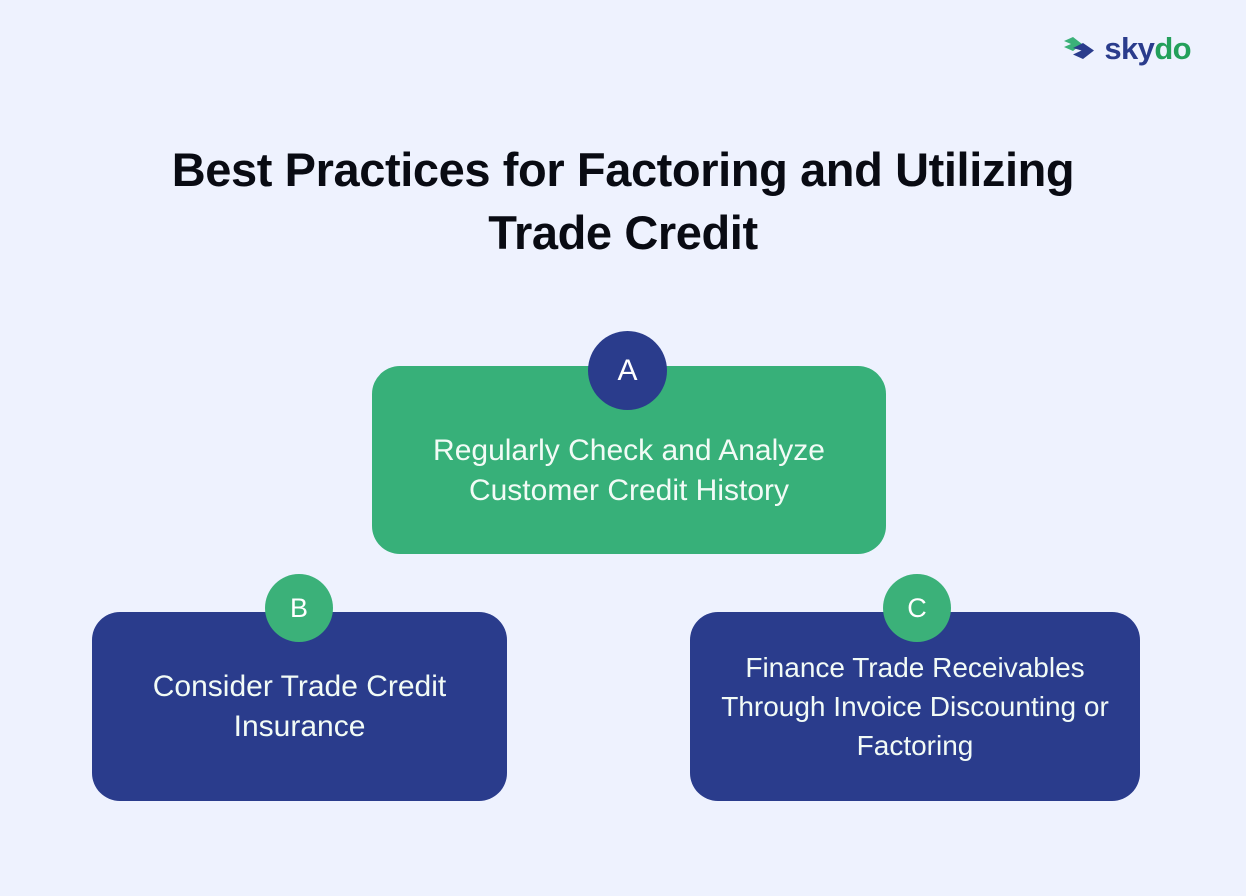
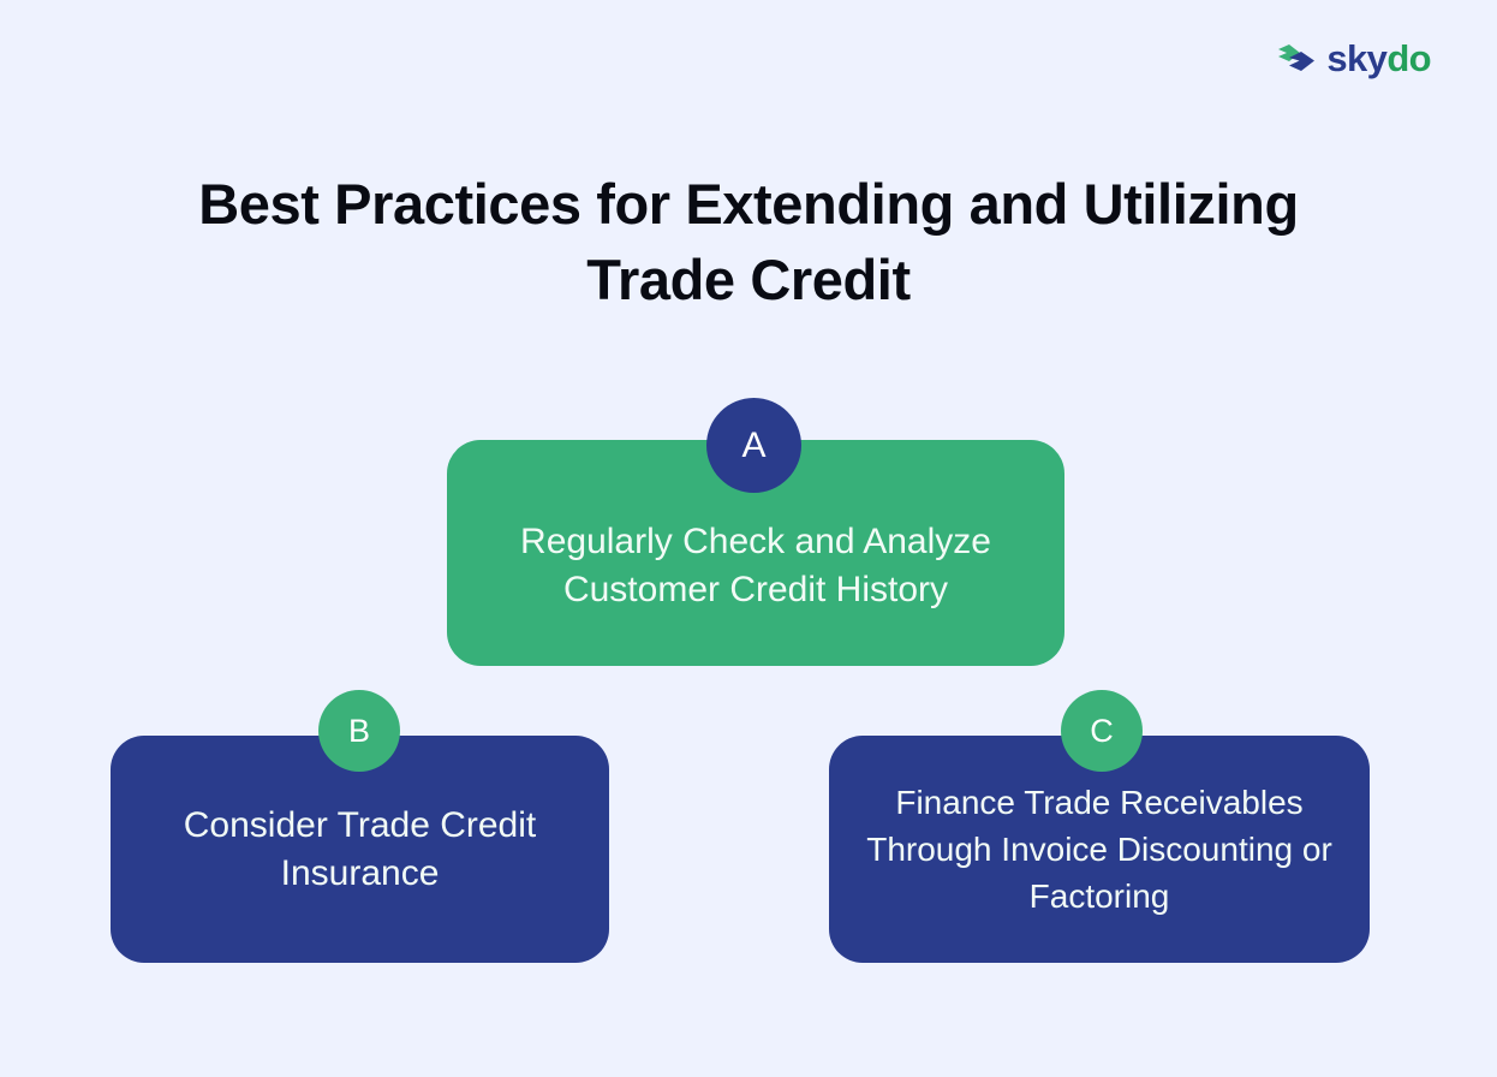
  skydo
- Best Practices for Factoring and Utilizing Trade Credit
+ Best Practices for Extending and Utilizing Trade Credit
  Regularly Check and Analyze Customer Credit History
  A
  Consider Trade Credit Insurance
  B
  Finance Trade Receivables Through Invoice Discounting or Factoring
  C
